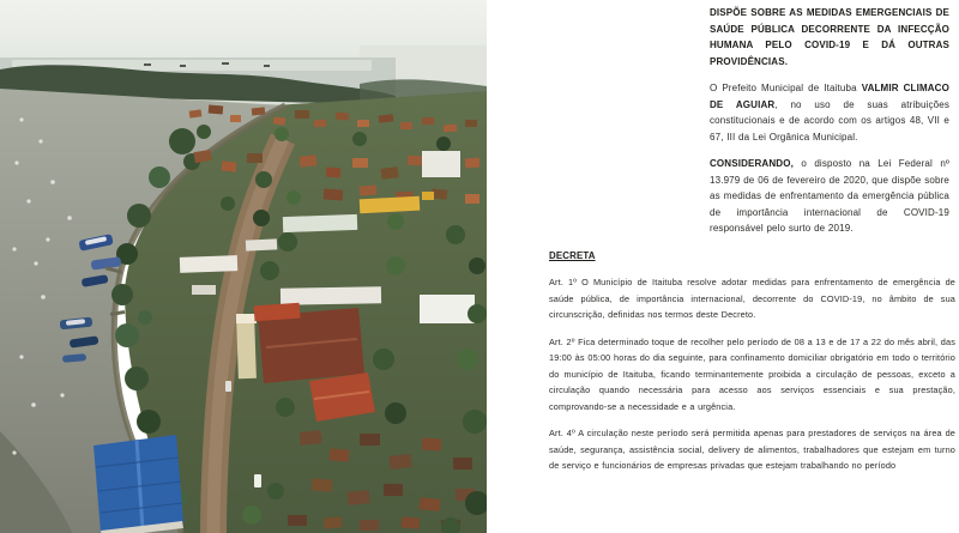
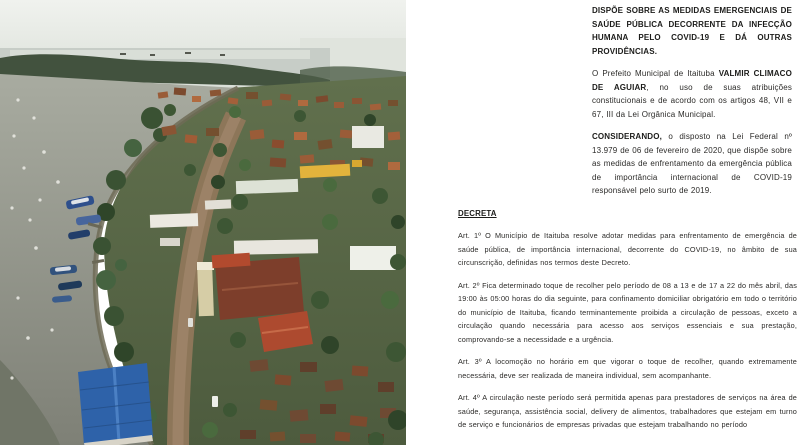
  DISPÕE SOBRE AS MEDIDAS EMERGENCIAIS DE SAÚDE PÚBLICA DECORRENTE DA INFECÇÃO HUMANA PELO COVID-19 E DÁ OUTRAS PROVIDÊNCIAS.
  O Prefeito Municipal de Itaituba VALMIR CLIMACO DE AGUIAR, no uso de suas atribuições constitucionais e de acordo com os artigos 48, VII e 67, III da Lei Orgânica Municipal.
  CONSIDERANDO, o disposto na Lei Federal nº 13.979 de 06 de fevereiro de 2020, que dispõe sobre as medidas de enfrentamento da emergência pública de importância internacional de COVID-19 responsável pelo surto de 2019.
  DECRETA
  Art. 1º O Município de Itaituba resolve adotar medidas para enfrentamento de emergência de saúde pública, de importância internacional, decorrente do COVID-19, no âmbito de sua circunscrição, definidas nos termos deste Decreto.
  Art. 2º Fica determinado toque de recolher pelo período de 08 a 13 e de 17 a 22 do mês abril, das 19:00 às 05:00 horas do dia seguinte, para confinamento domiciliar obrigatório em todo o território do município de Itaituba, ficando terminantemente proibida a circulação de pessoas, exceto a circulação quando necessária para acesso aos serviços essenciais e sua prestação, comprovando-se a necessidade e a urgência.
+ Art. 3º A locomoção no horário em que vigorar o toque de recolher, quando extremamente necessária, deve ser realizada de maneira individual, sem acompanhante.
  Art. 4º A circulação neste período será permitida apenas para prestadores de serviços na área de saúde, segurança, assistência social, delivery de alimentos, trabalhadores que estejam em turno de serviço e funcionários de empresas privadas que estejam trabalhando no período
